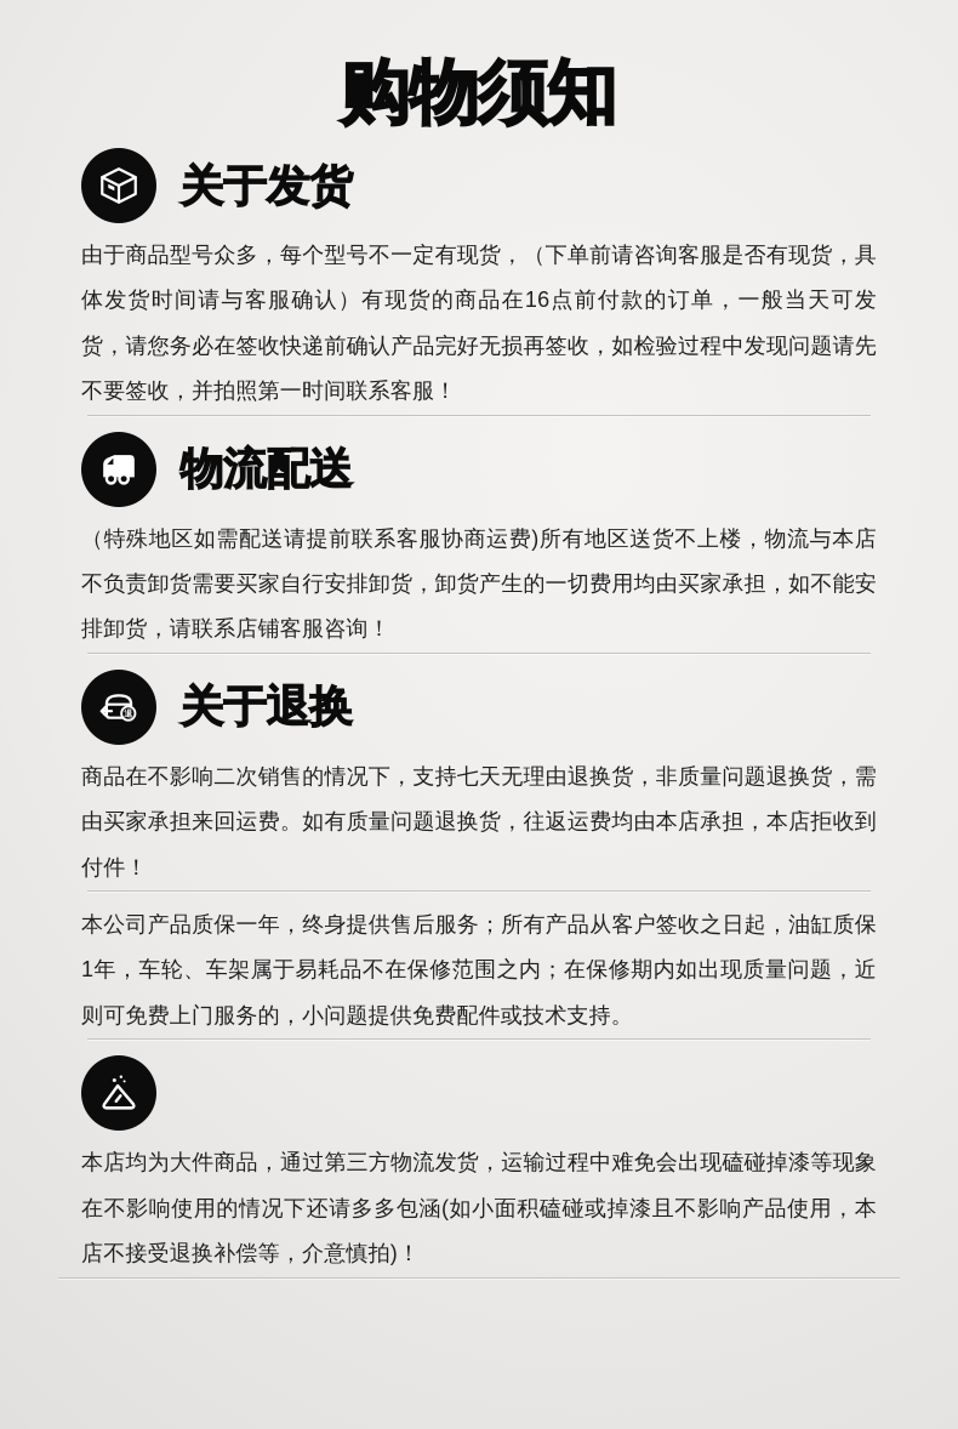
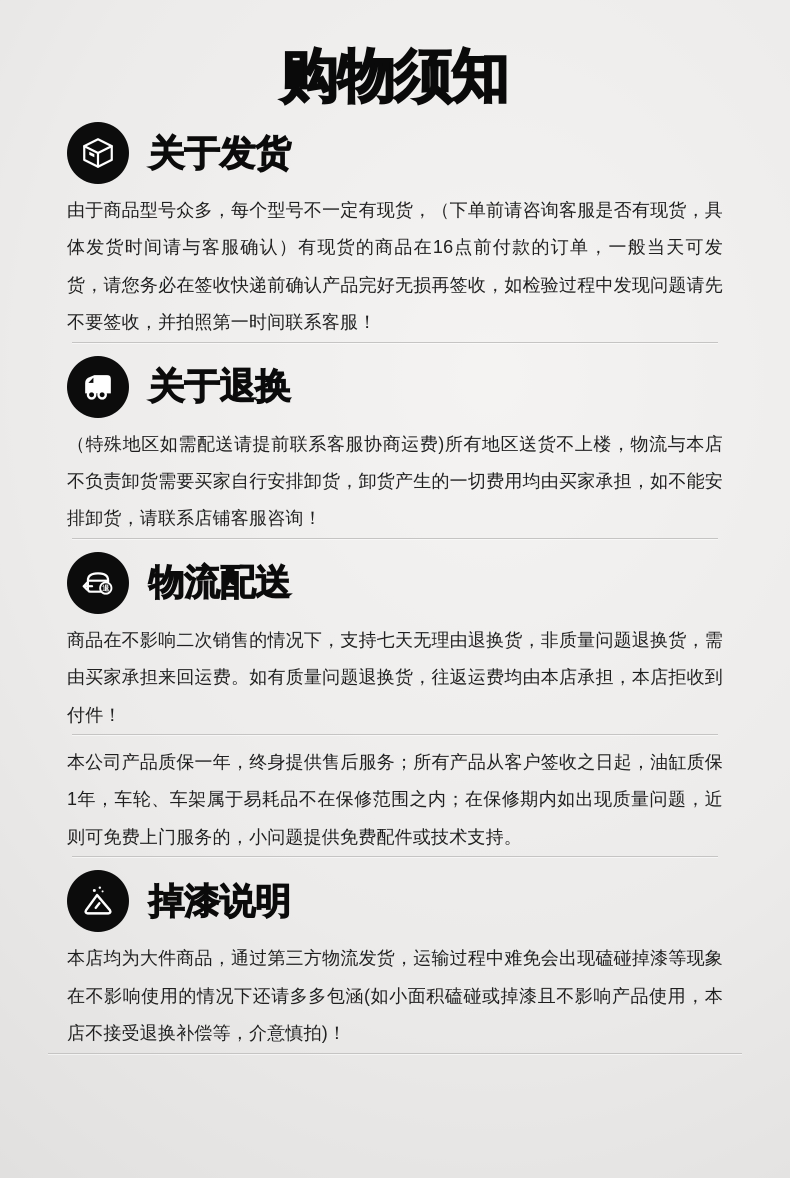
  购物须知
  关于发货
  由于商品型号众多，每个型号不一定有现货，（下单前请咨询客服是否有现货，具体发货时间请与客服确认）有现货的商品在16点前付款的订单，一般当天可发货，请您务必在签收快递前确认产品完好无损再签收，如检验过程中发现问题请先不要签收，并拍照第一时间联系客服！
- 物流配送
+ 关于退换
  （特殊地区如需配送请提前联系客服协商运费)所有地区送货不上楼，物流与本店不负责卸货需要买家自行安排卸货，卸货产生的一切费用均由买家承担，如不能安排卸货，请联系店铺客服咨询！
- 关于退换
+ 物流配送
  商品在不影响二次销售的情况下，支持七天无理由退换货，非质量问题退换货，需由买家承担来回运费。如有质量问题退换货，往返运费均由本店承担，本店拒收到付件！
  本公司产品质保一年，终身提供售后服务；所有产品从客户签收之日起，油缸质保1年，车轮、车架属于易耗品不在保修范围之内；在保修期内如出现质量问题，近则可免费上门服务的，小问题提供免费配件或技术支持。
+ 掉漆说明
  本店均为大件商品，通过第三方物流发货，运输过程中难免会出现磕碰掉漆等现象在不影响使用的情况下还请多多包涵(如小面积磕碰或掉漆且不影响产品使用，本店不接受退换补偿等，介意慎拍)！
